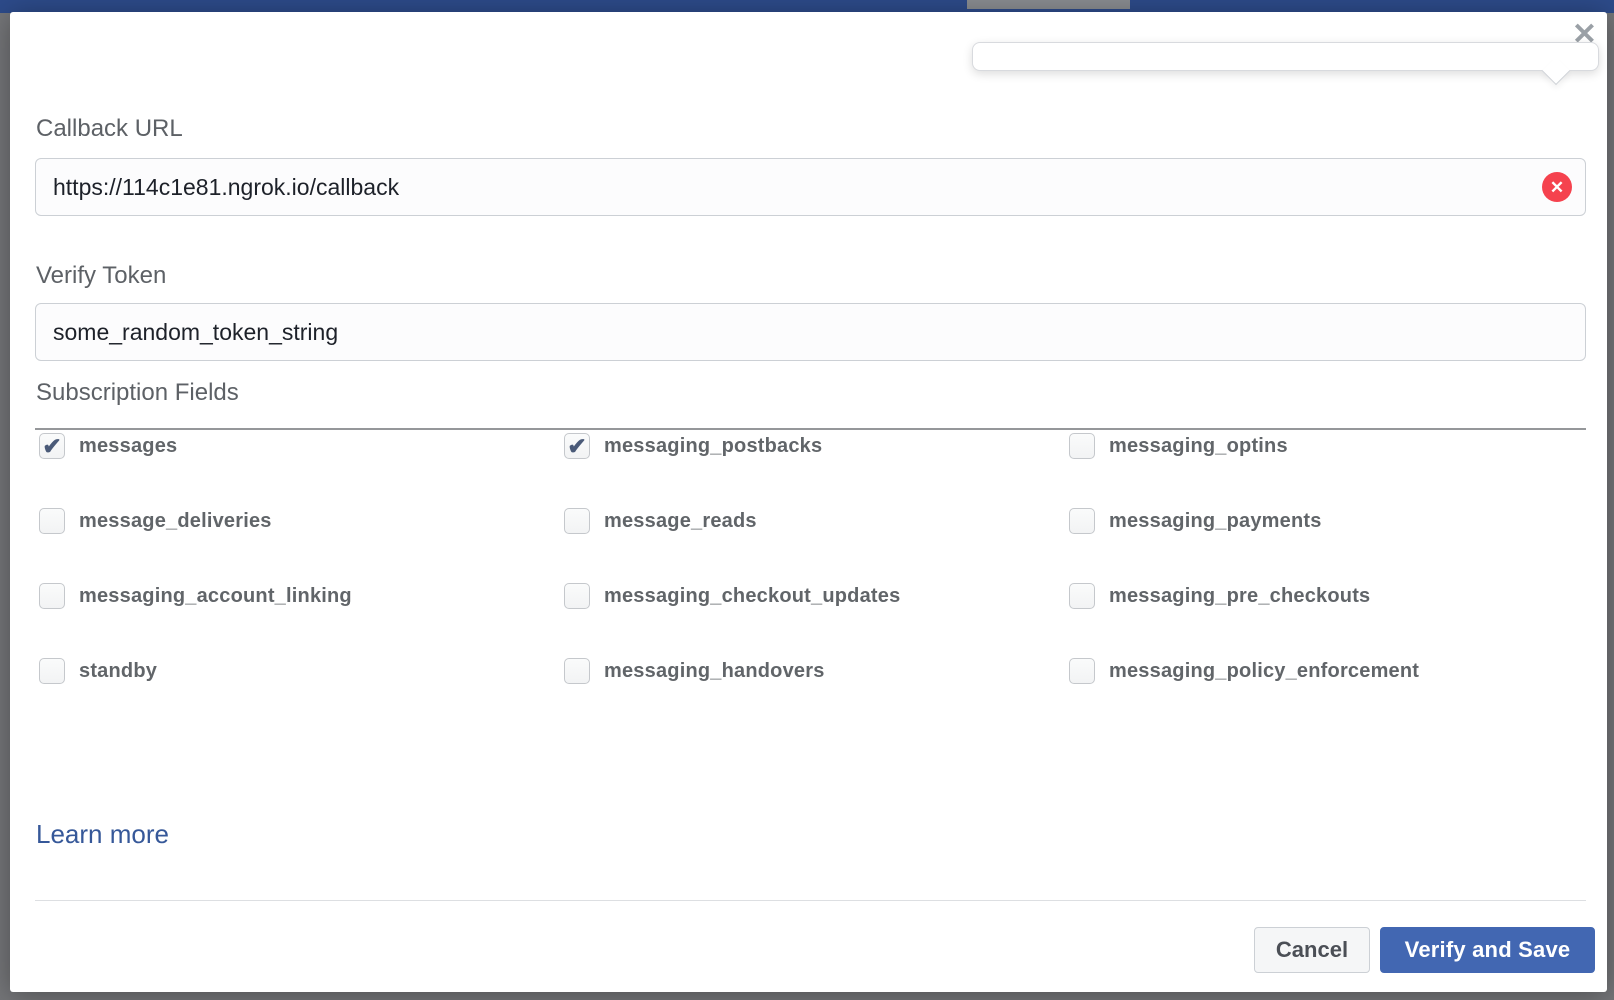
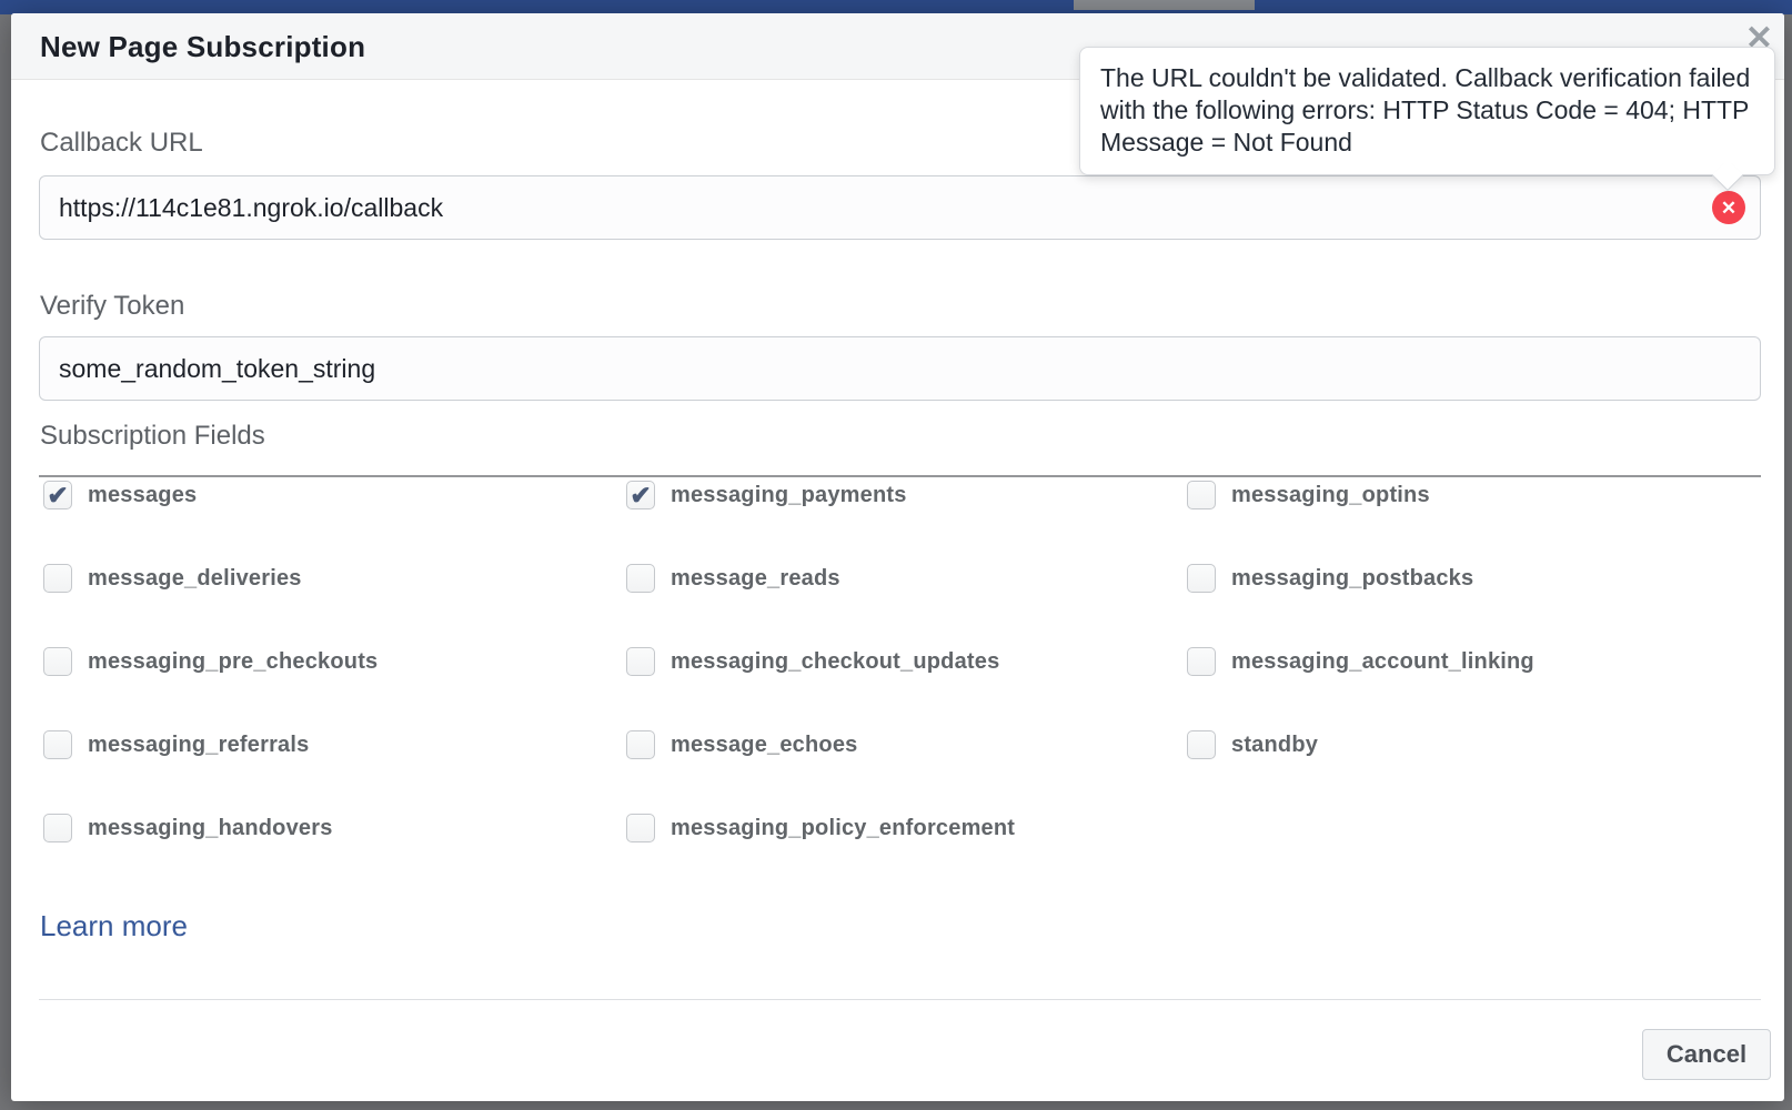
+ New Page Subscription
  ✕
+ The URL couldn't be validated. Callback verification failed with the following errors: HTTP Status Code = 404; HTTP Message = Not Found
  Callback URL
  https://114c1e81.ngrok.io/callback
  ✕
  Verify Token
  some_random_token_string
  Subscription Fields
  ✔
  messages
  ✔
- messaging_postbacks
+ messaging_payments
  messaging_optins
  message_deliveries
  message_reads
- messaging_payments
+ messaging_postbacks
- messaging_account_linking
+ messaging_pre_checkouts
  messaging_checkout_updates
- messaging_pre_checkouts
+ messaging_account_linking
+ messaging_referrals
+ message_echoes
  standby
  messaging_handovers
  messaging_policy_enforcement
  Learn more
  Cancel
- Verify and Save
